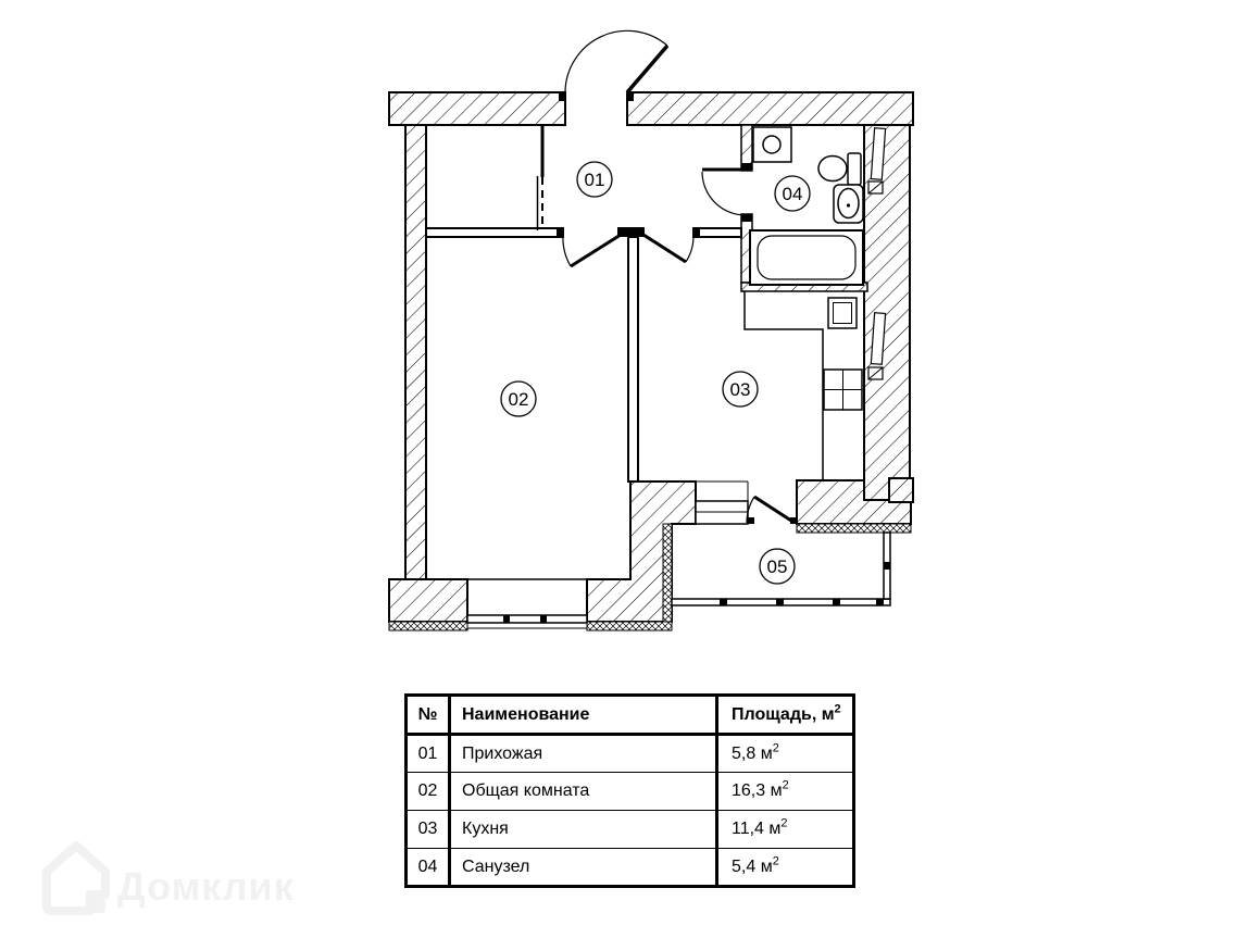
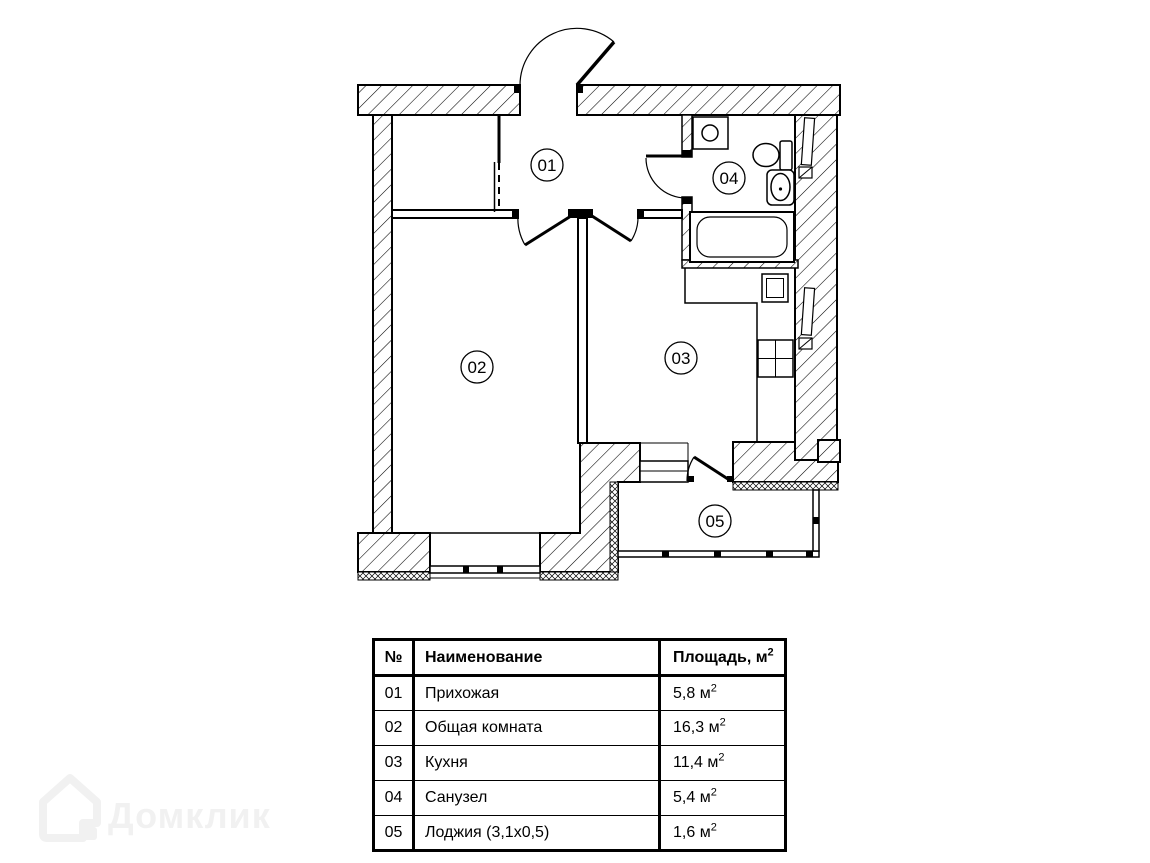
  01
  02
  03
  04
  05
  №	Наименование	Площадь, м2
  01	Прихожая	5,8 м2
  02	Общая комната	16,3 м2
  03	Кухня	11,4 м2
  04	Санузел	5,4 м2
+ 05	Лоджия (3,1х0,5)	1,6 м2
